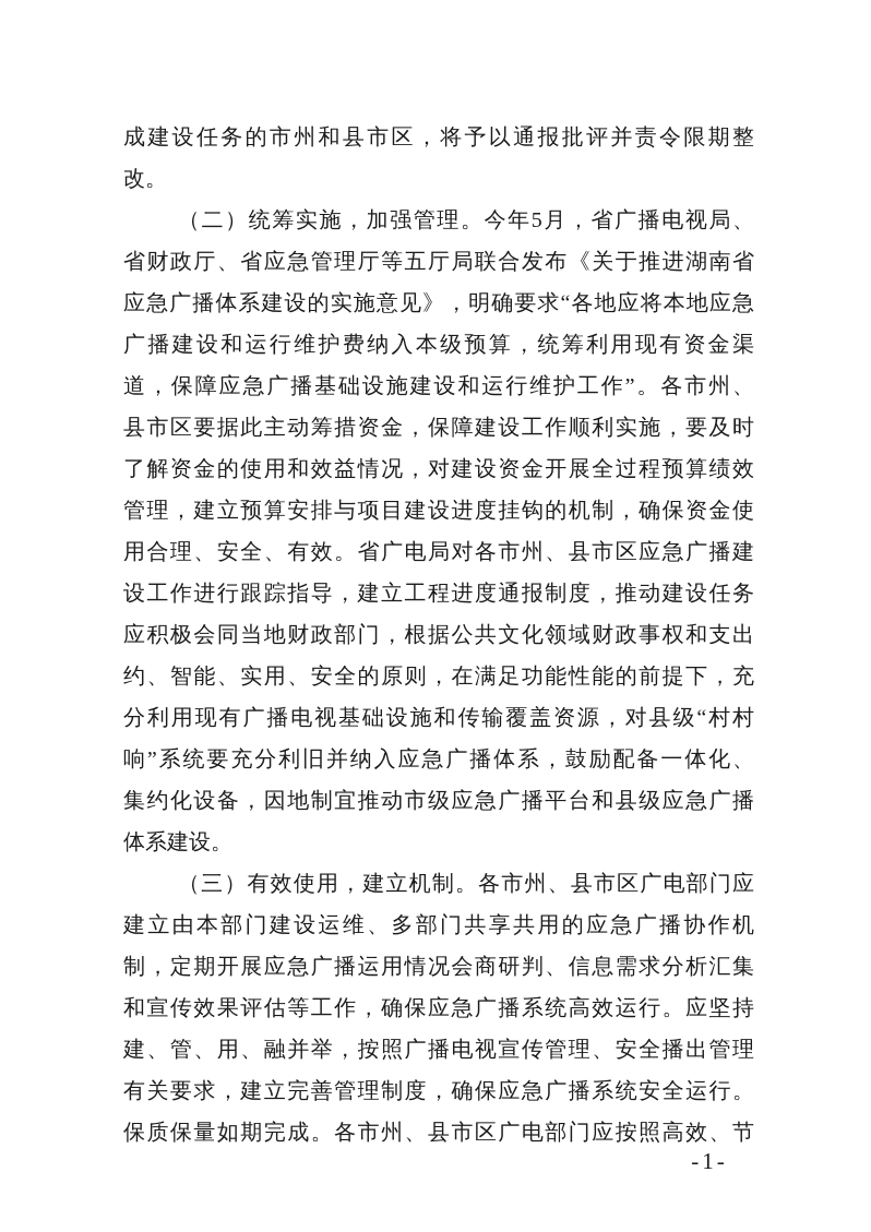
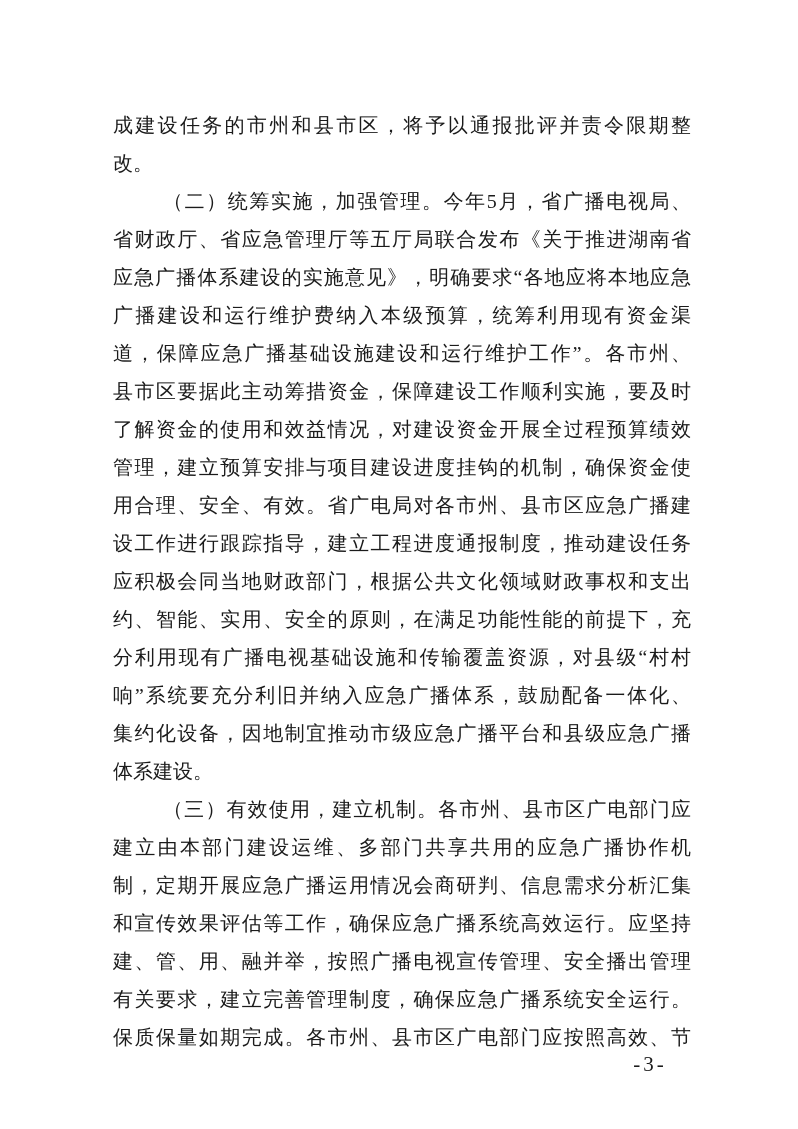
  成建设任务的市州和县市区，将予以通报批评并责令限期整
  改。
  （二）统筹实施，加强管理。今年5月，省广播电视局、
  省财政厅、省应急管理厅等五厅局联合发布《关于推进湖南省
  应急广播体系建设的实施意见》，明确要求“各地应将本地应急
  广播建设和运行维护费纳入本级预算，统筹利用现有资金渠
  道，保障应急广播基础设施建设和运行维护工作”。各市州、
  县市区要据此主动筹措资金，保障建设工作顺利实施，要及时
  了解资金的使用和效益情况，对建设资金开展全过程预算绩效
  管理，建立预算安排与项目建设进度挂钩的机制，确保资金使
  用合理、安全、有效。省广电局对各市州、县市区应急广播建
  设工作进行跟踪指导，建立工程进度通报制度，推动建设任务
  应积极会同当地财政部门，根据公共文化领域财政事权和支出
  约、智能、实用、安全的原则，在满足功能性能的前提下，充
  分利用现有广播电视基础设施和传输覆盖资源，对县级“村村
  响”系统要充分利旧并纳入应急广播体系，鼓励配备一体化、
  集约化设备，因地制宜推动市级应急广播平台和县级应急广播
  体系建设。
  （三）有效使用，建立机制。各市州、县市区广电部门应
  建立由本部门建设运维、多部门共享共用的应急广播协作机
  制，定期开展应急广播运用情况会商研判、信息需求分析汇集
  和宣传效果评估等工作，确保应急广播系统高效运行。应坚持
  建、管、用、融并举，按照广播电视宣传管理、安全播出管理
  有关要求，建立完善管理制度，确保应急广播系统安全运行。
  保质保量如期完成。各市州、县市区广电部门应按照高效、节
- -1-
+ -3-
